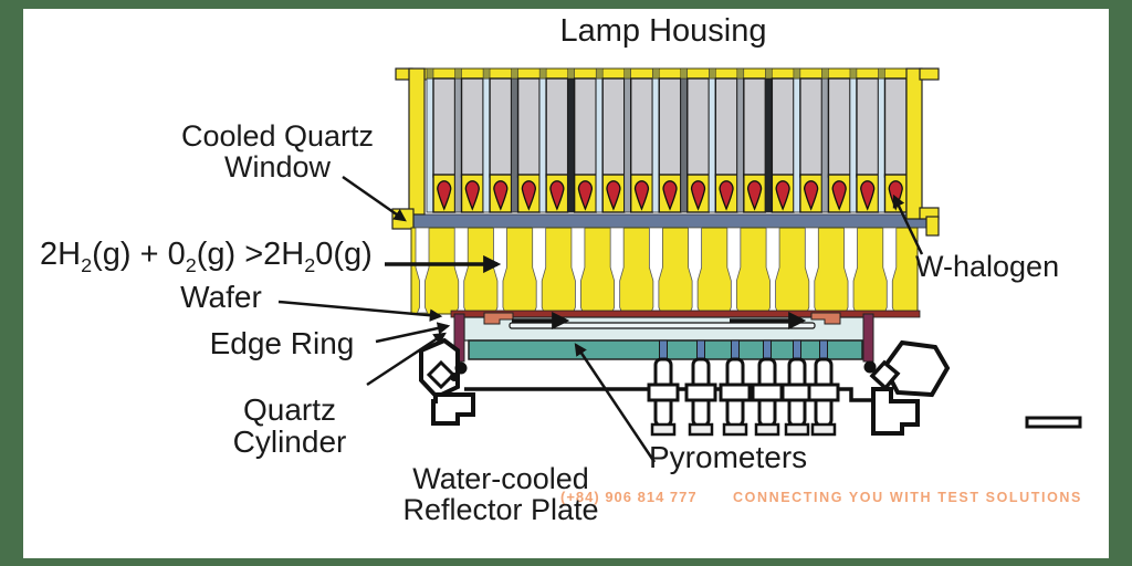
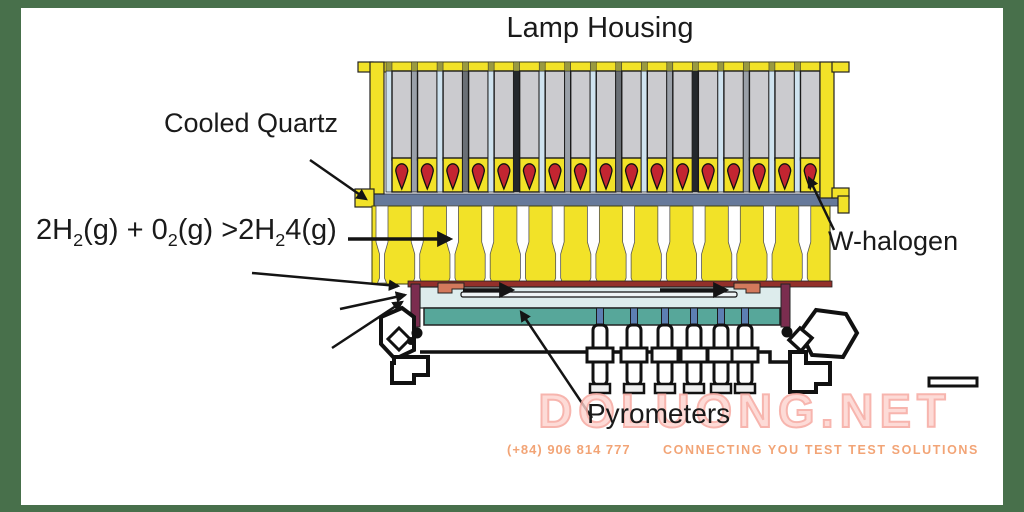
+ DOLUONG.NET
  (+84) 906 814 777
- CONNECTING YOU WITH TEST SOLUTIONS
+ CONNECTING YOU TEST TEST SOLUTIONS
  Lamp Housing
  Cooled Quartz
- Window
- 2H2(g) + 02(g) >2H20(g)
+ 2H2(g) + 02(g) >2H24(g)
- Wafer
- Edge Ring
- Quartz
- Cylinder
- Water-cooled
- Reflector Plate
  Pyrometers
  W-halogen
